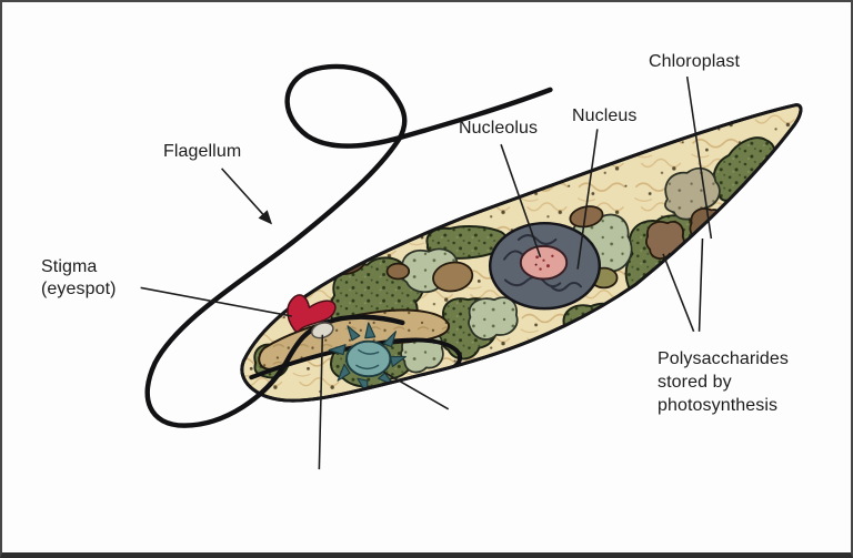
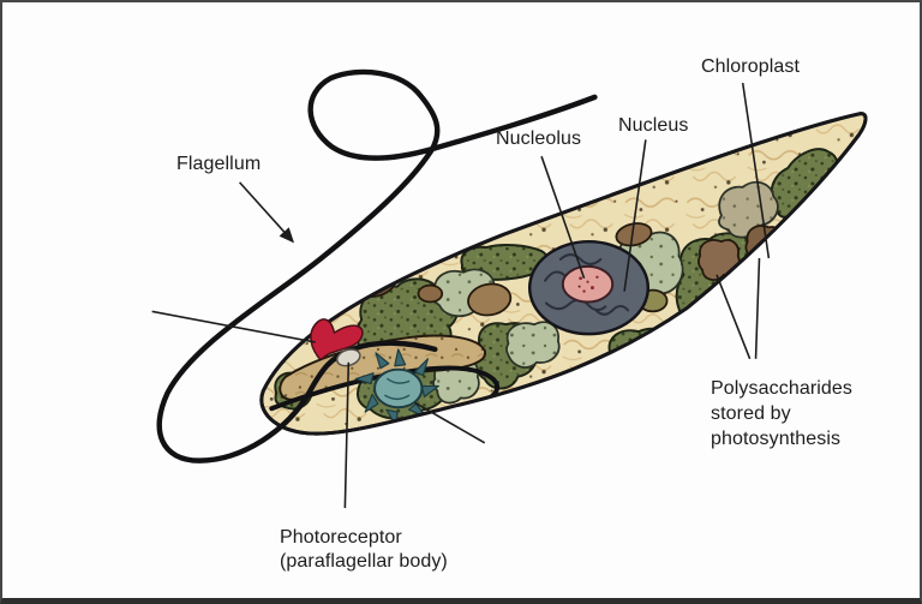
  Flagellum
- Stigma
- (eyespot)
  Nucleolus
  Nucleus
  Chloroplast
  Polysaccharides
  stored by
  photosynthesis
+ Photoreceptor
+ (paraflagellar body)
